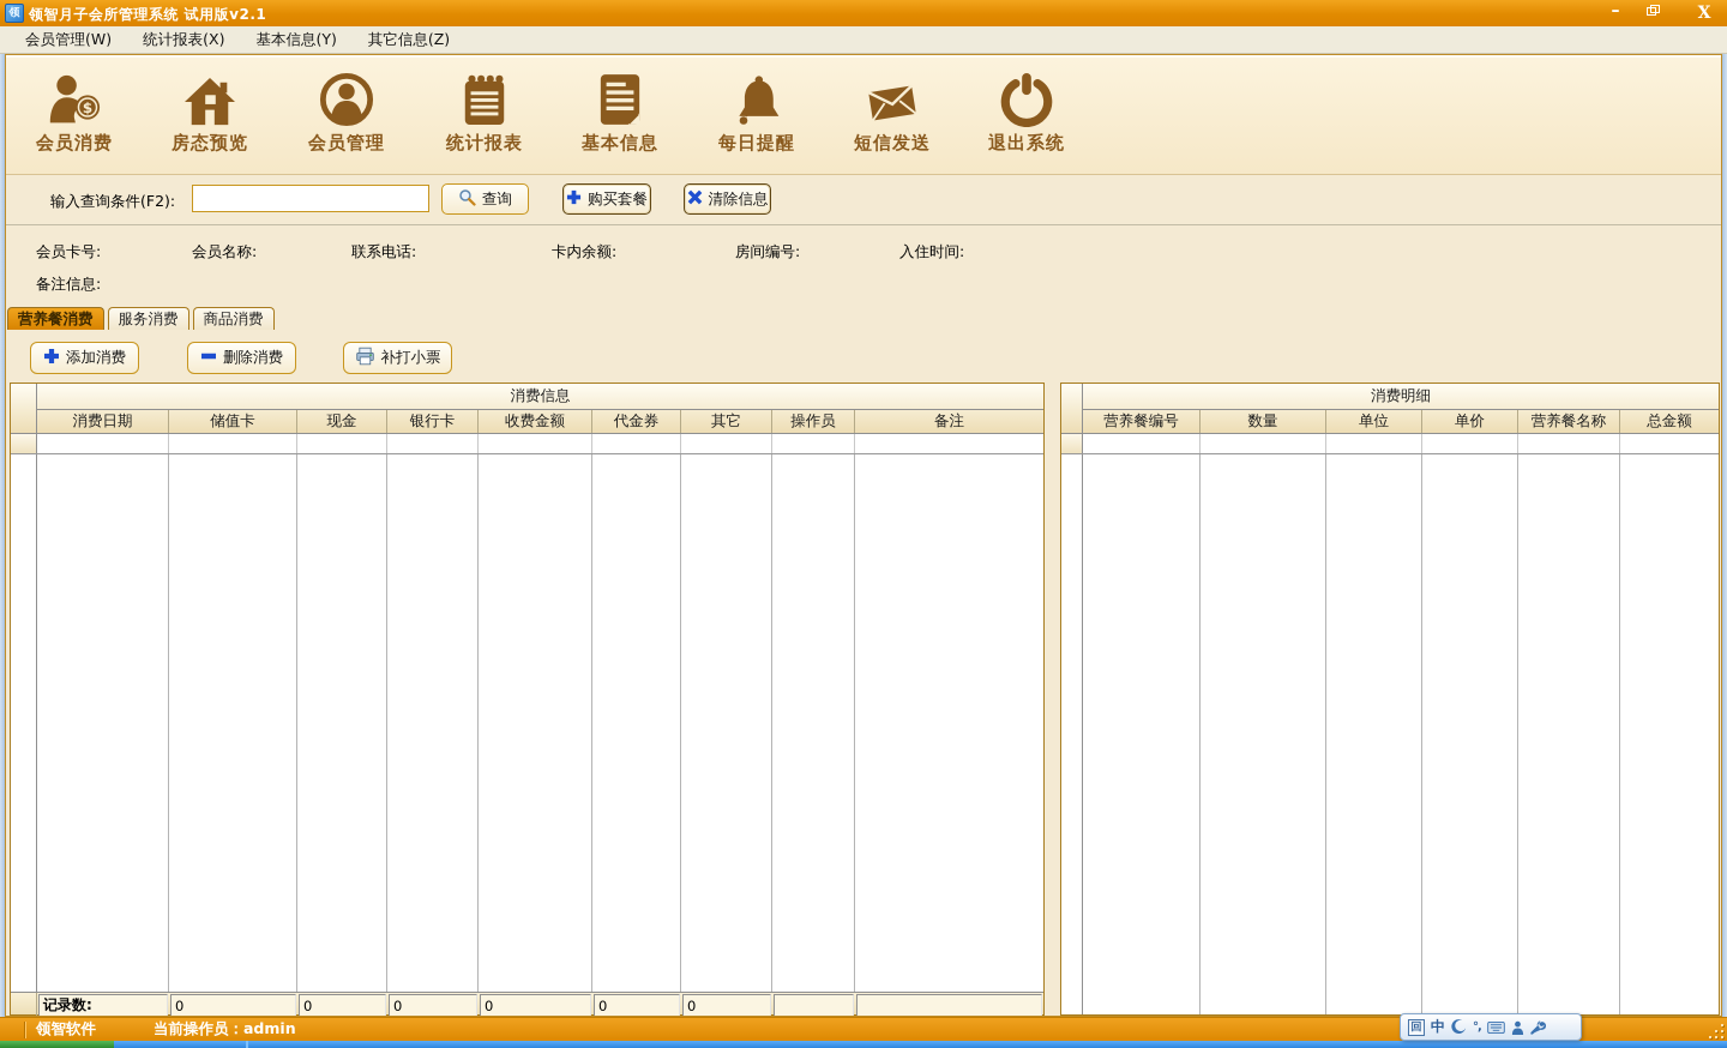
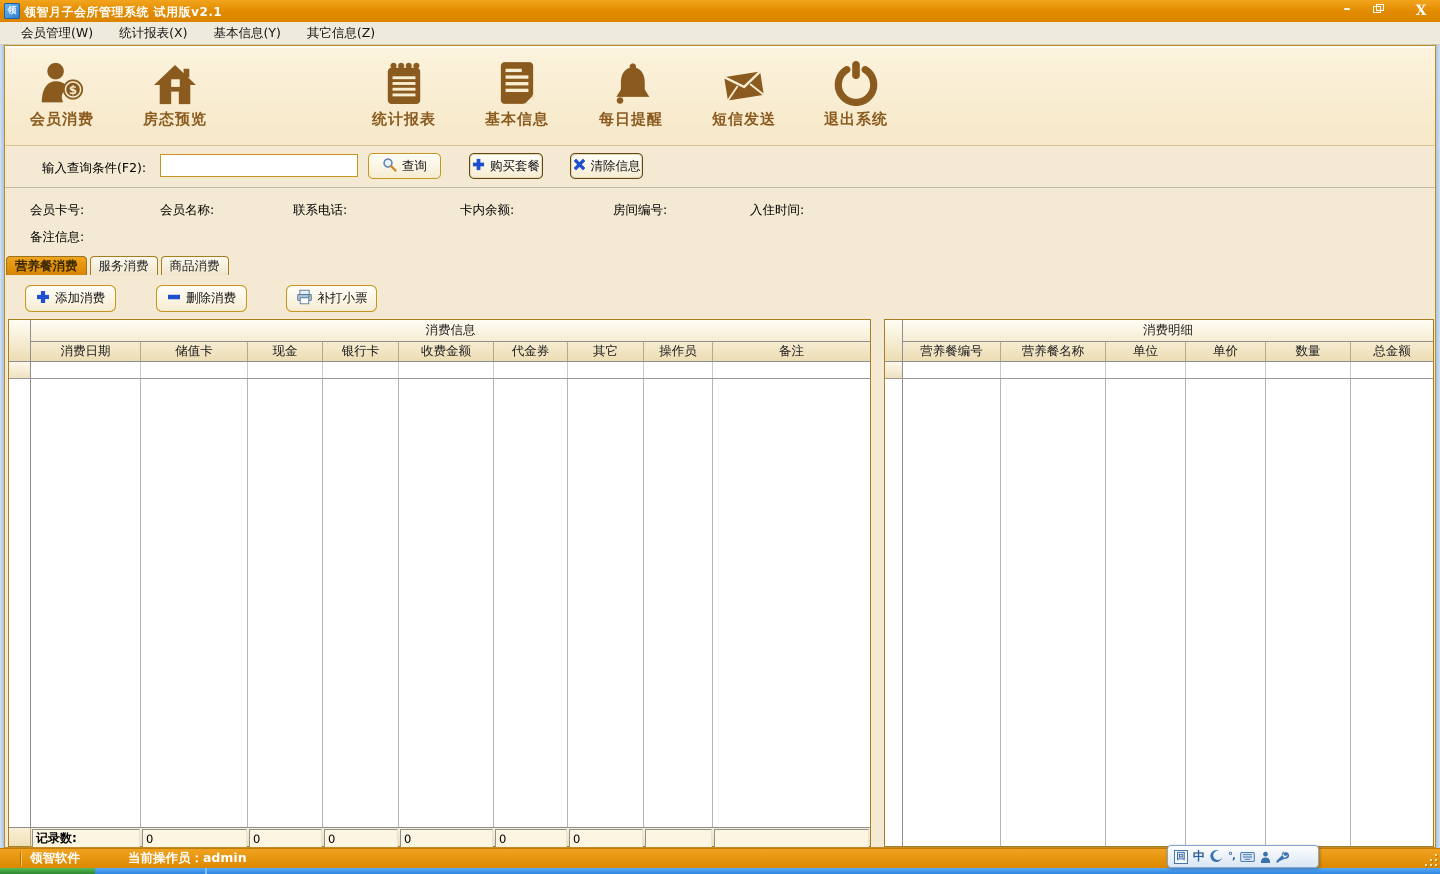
  领
  领智月子会所管理系统 试用版v2.1
  –
  X
  会员管理(W)
  统计报表(X)
  基本信息(Y)
  其它信息(Z)
  $
  会员消费
  房态预览
- 会员管理
  统计报表
  基本信息
  每日提醒
  短信发送
  退出系统
  输入查询条件(F2):
  查询
  购买套餐
  清除信息
  会员卡号:
  会员名称:
  联系电话:
  卡内余额:
  房间编号:
  入住时间:
  备注信息:
  营养餐消费
  服务消费
  商品消费
  添加消费
  删除消费
  补打小票
  消费信息
  消费日期
  储值卡
  现金
  银行卡
  收费金额
  代金券
  其它
  操作员
  备注
  记录数:
  0
  0
  0
  0
  0
  0
  消费明细
  营养餐编号
- 数量
+ 营养餐名称
  单位
  单价
- 营养餐名称
+ 数量
  总金额
  领智软件
  当前操作员：admin
  回
  中
  °,
